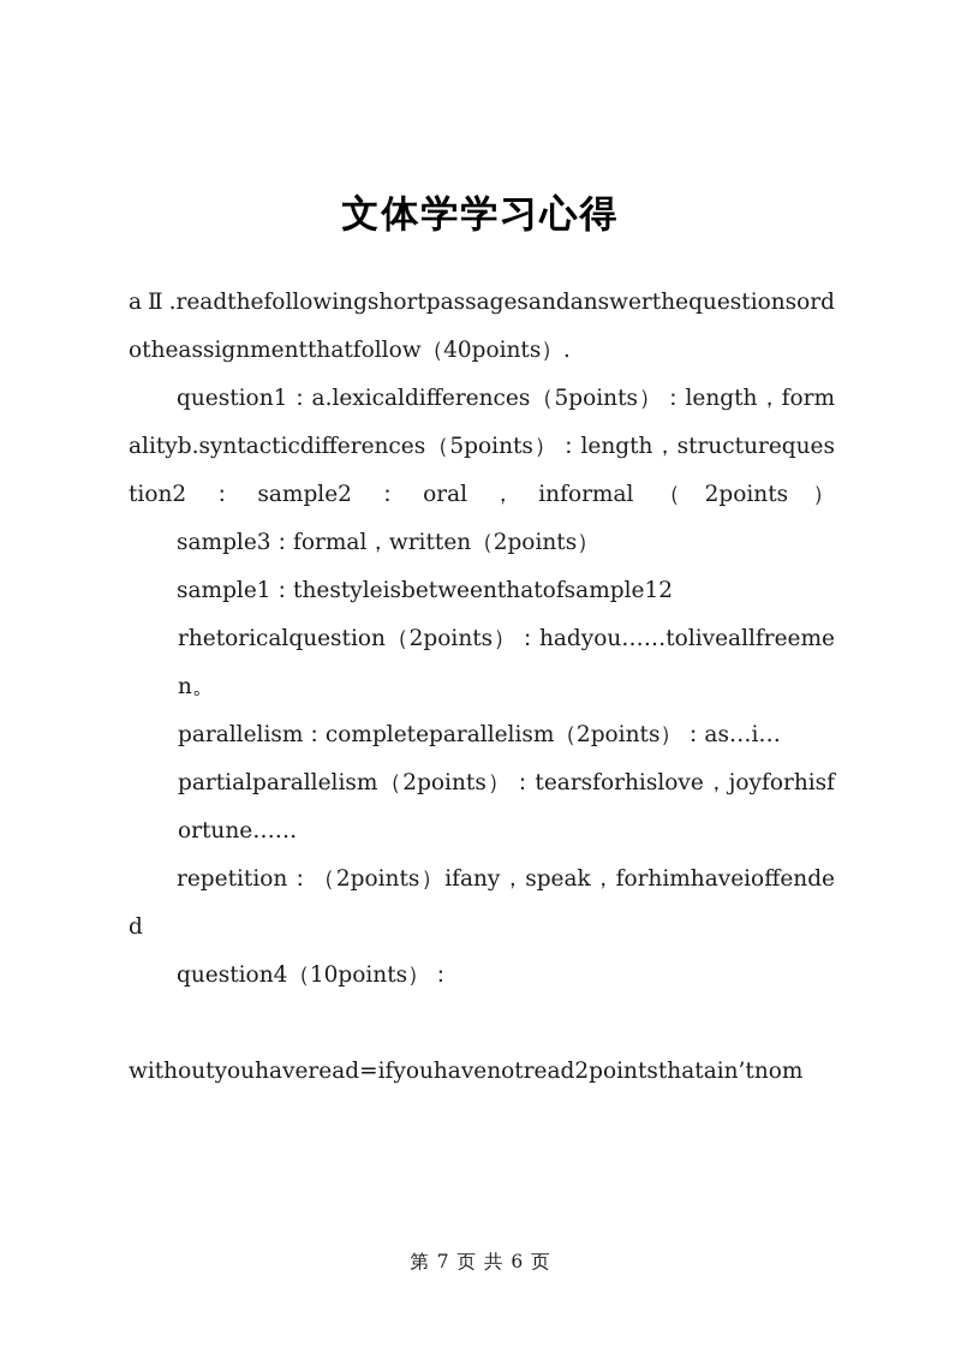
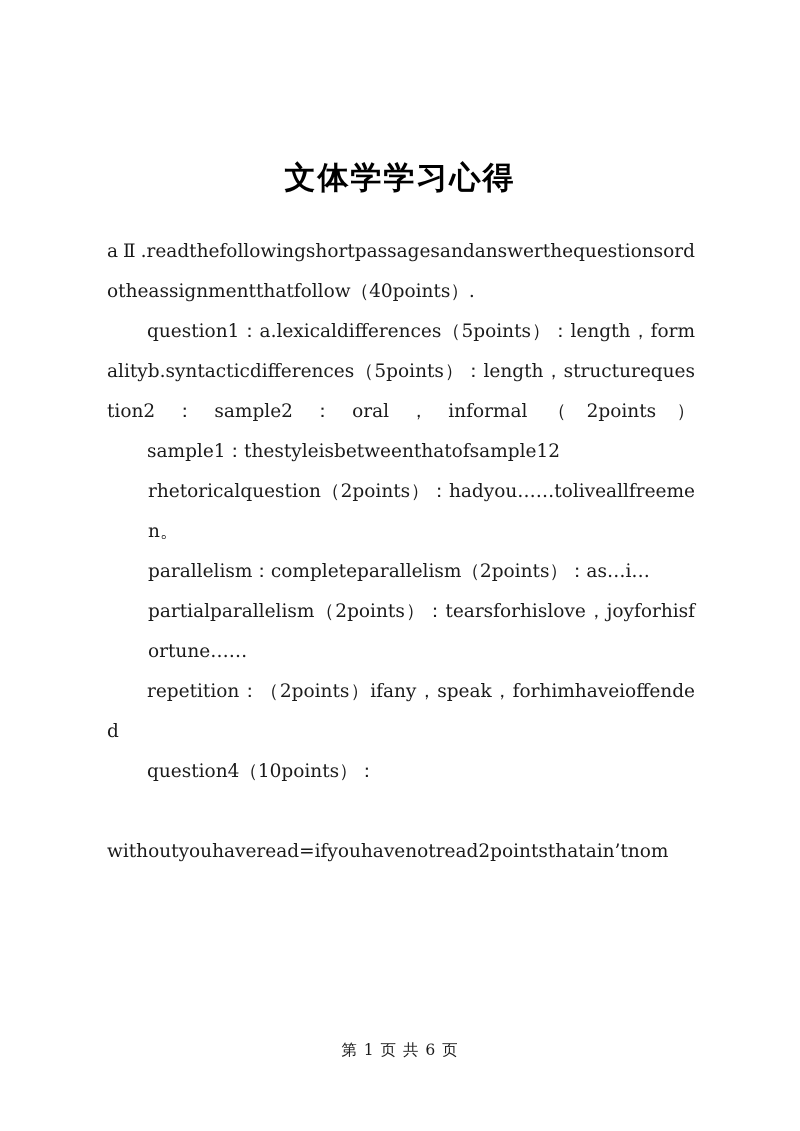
  文体学学习心得
  aⅡ.readthefollowingshortpassagesandanswerthequestionsordotheassignmentthatfollow（40points）.
  question1：a.lexicaldifferences（5points）：length，formalityb.syntacticdifferences（5points）：length，structurequestion2：sample2：oral，informal（2points）
- sample3：formal，written（2points）
  sample1：thestyleisbetweenthatofsample12
  rhetoricalquestion（2points）：hadyou……toliveallfreemen。
  parallelism：completeparallelism（2points）：as…i…
  partialparallelism（2points）：tearsforhislove，joyforhisfortune……
  repetition：（2points）ifany，speak，forhimhaveioffended
  question4（10points）：
  withoutyouhaveread=ifyouhavenotread2pointsthatain’tnom
- 第 7 页 共 6 页
+ 第 1 页 共 6 页
